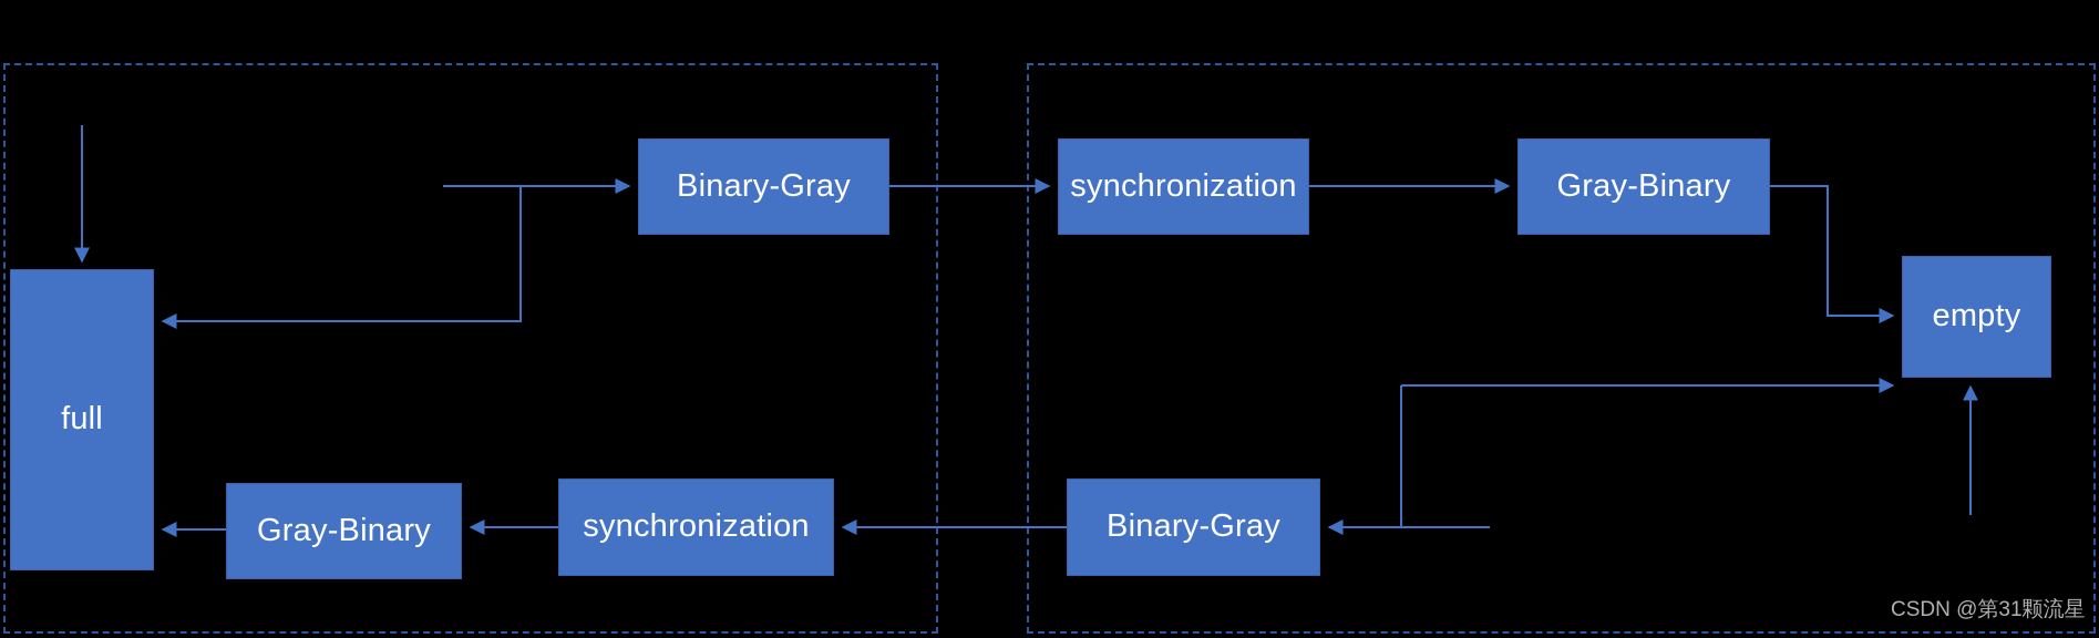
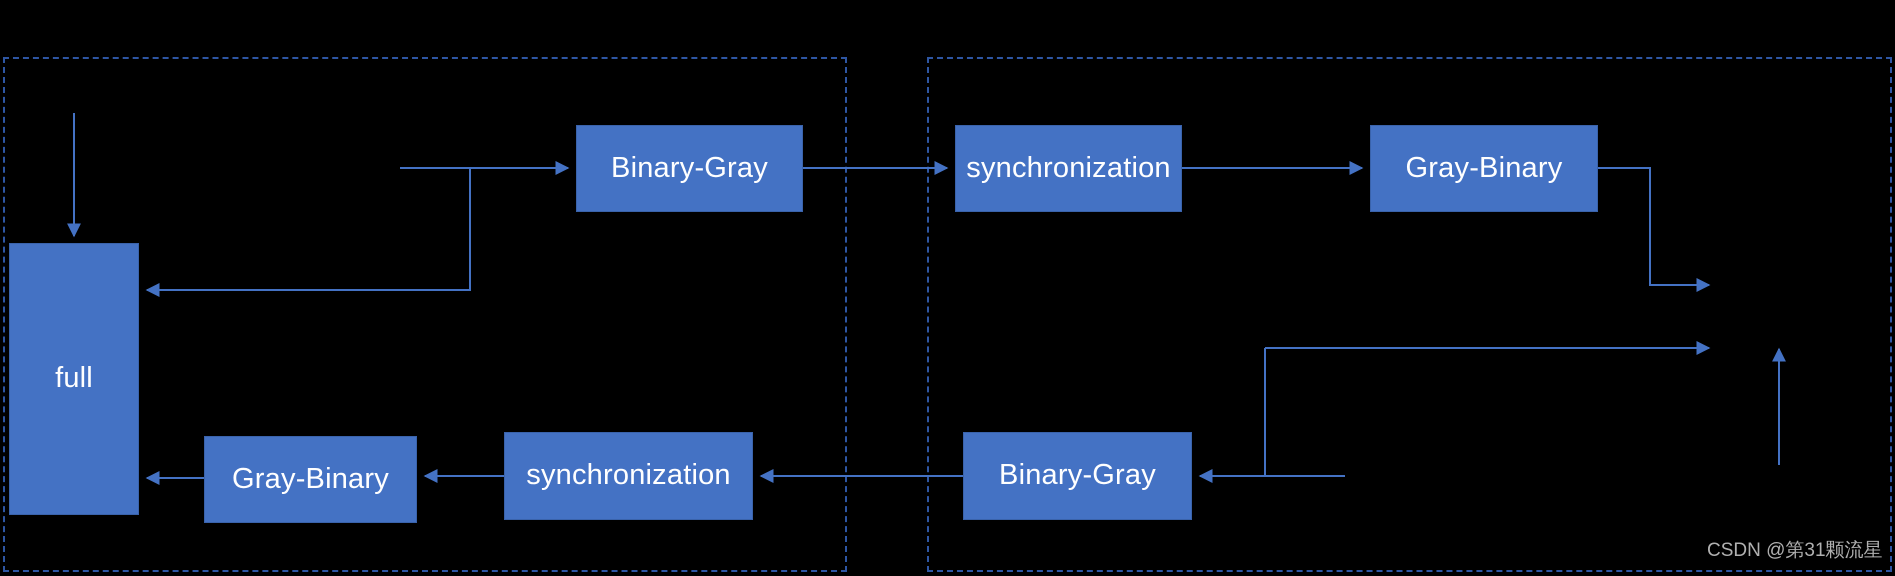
  full
  Binary-Gray
  synchronization
  Gray-Binary
- empty
  Gray-Binary
  synchronization
  Binary-Gray
  CSDN @第31颗流星
